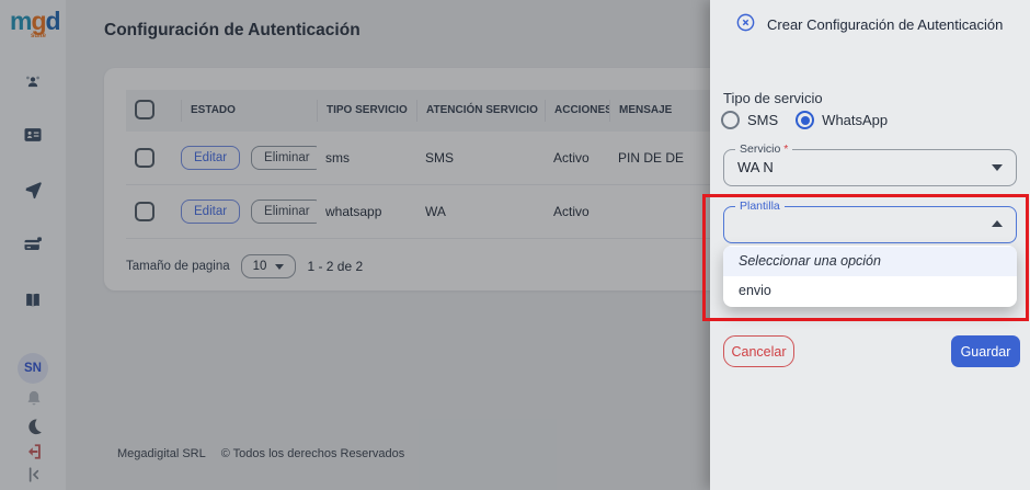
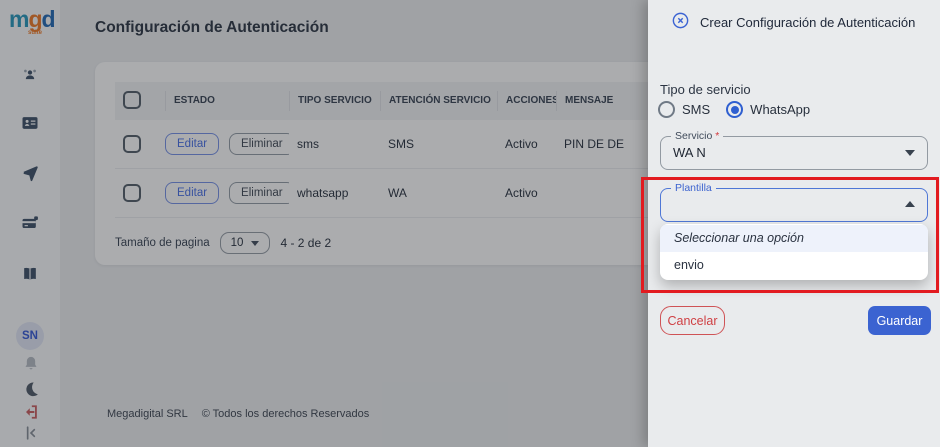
  mgd
  SN
  Configuración de Autenticación
  ESTADO
  TIPO SERVICIO
  ATENCIÓN SERVICIO
  ACCIONES
  MENSAJE
  Editar
  Eliminar
  sms
  SMS
  Activo
  PIN DE DE
  Editar
  Eliminar
  whatsapp
  WA
  Activo
  Tamaño de pagina
  10
- 1 - 2 de 2
+ 4 - 2 de 2
  Megadigital SRL
  © Todos los derechos Reservados
  Crear Configuración de Autenticación
  Tipo de servicio
  SMS
  WhatsApp
  Servicio *
  WA N
  Plantilla
  Seleccionar una opción
  envio
  Cancelar
  Guardar
